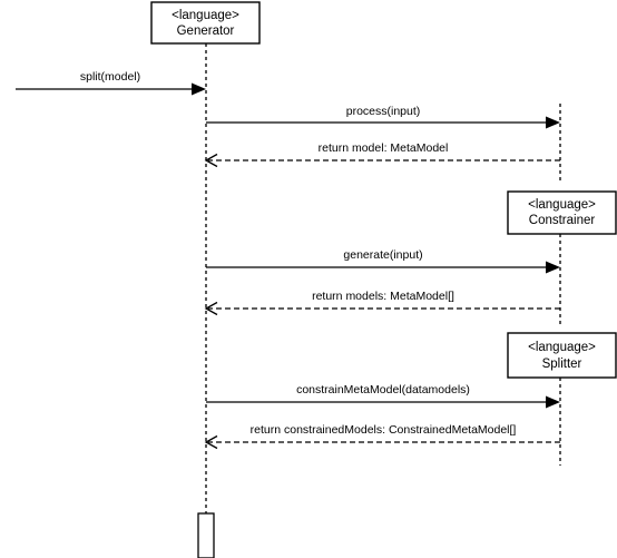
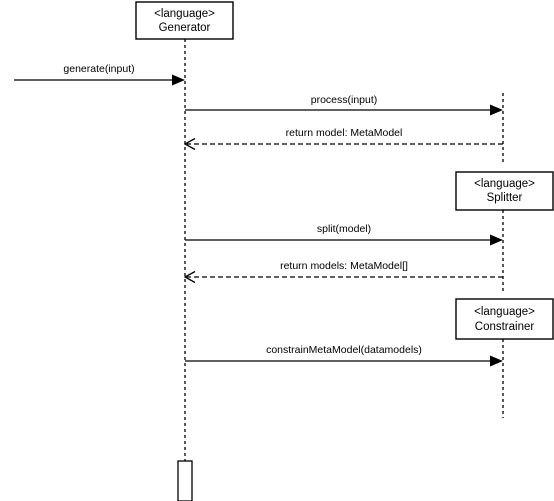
  <language>
  Generator
  <language>
- Constrainer
+ Splitter
  <language>
- Splitter
+ Constrainer
- split(model)
+ generate(input)
  process(input)
  return model: MetaModel
- generate(input)
+ split(model)
  return models: MetaModel[]
  constrainMetaModel(datamodels)
- return constrainedModels: ConstrainedMetaModel[]
